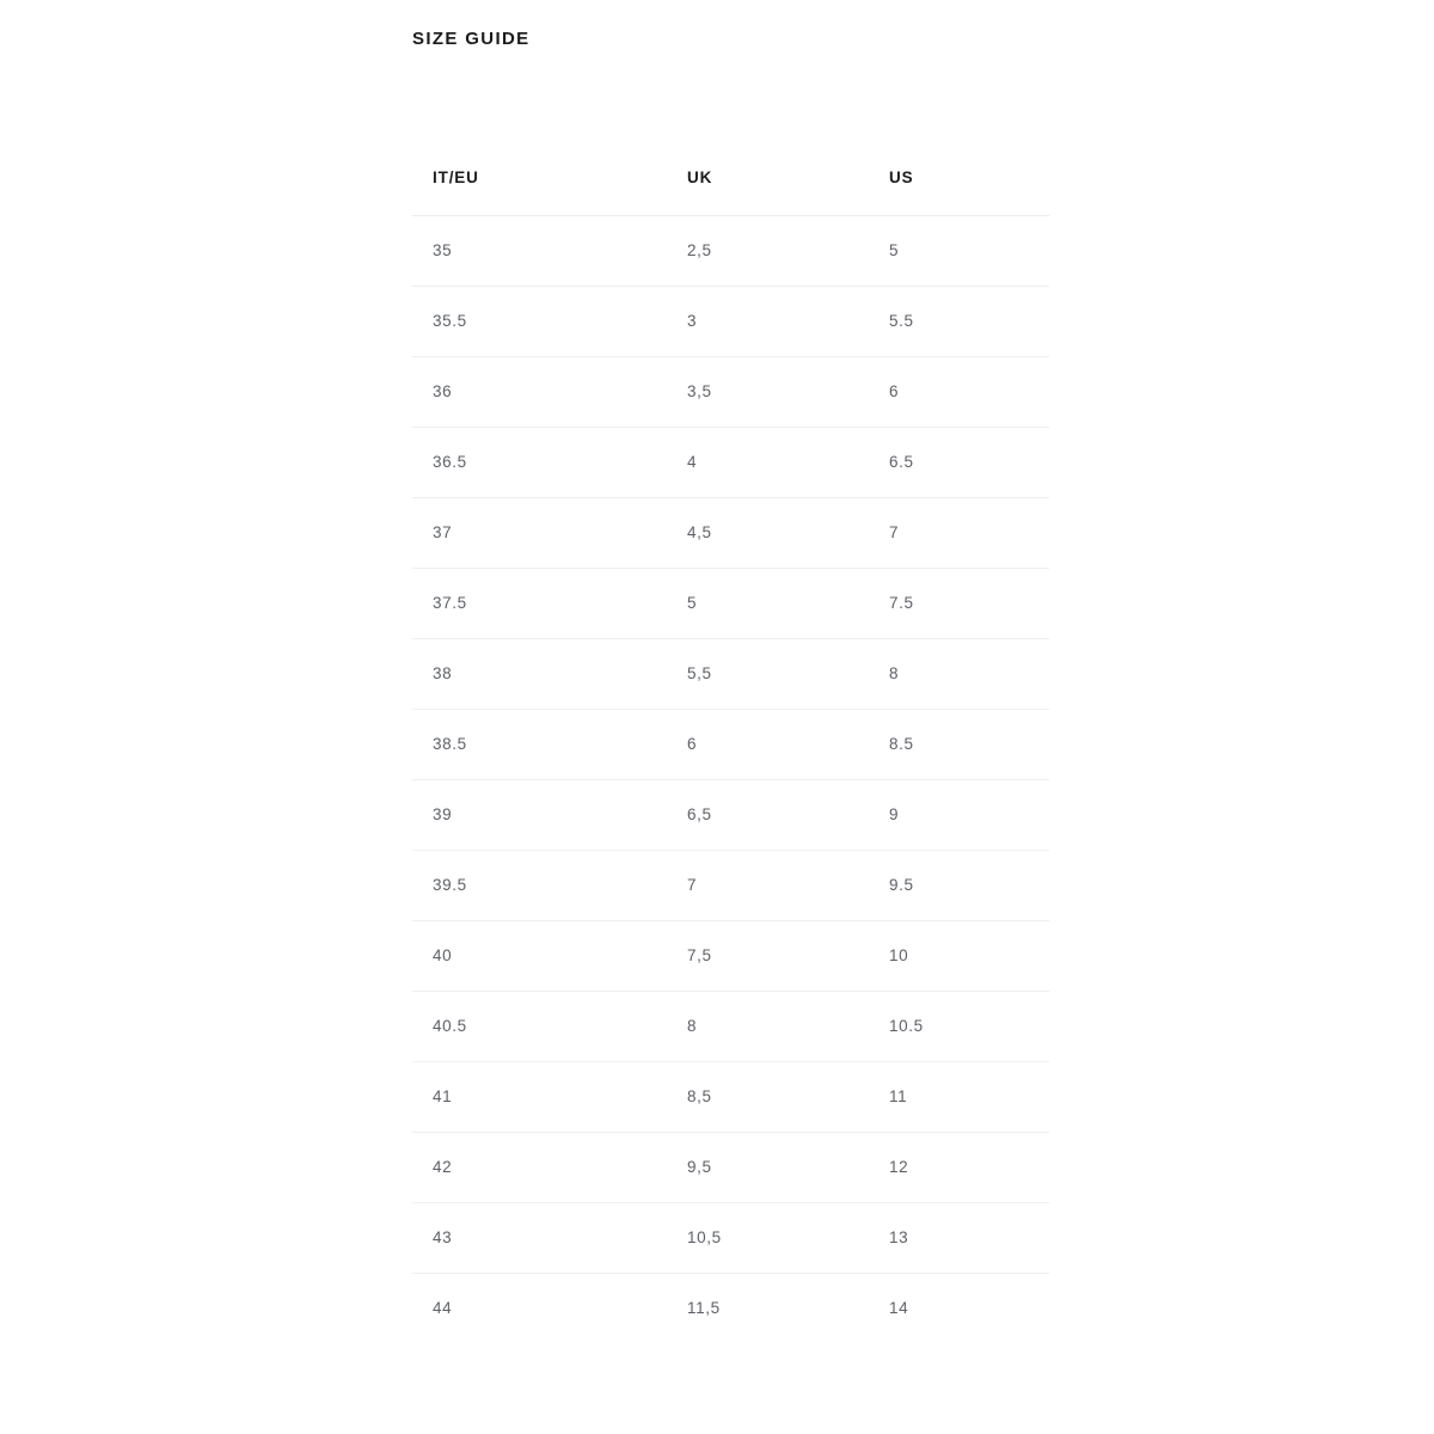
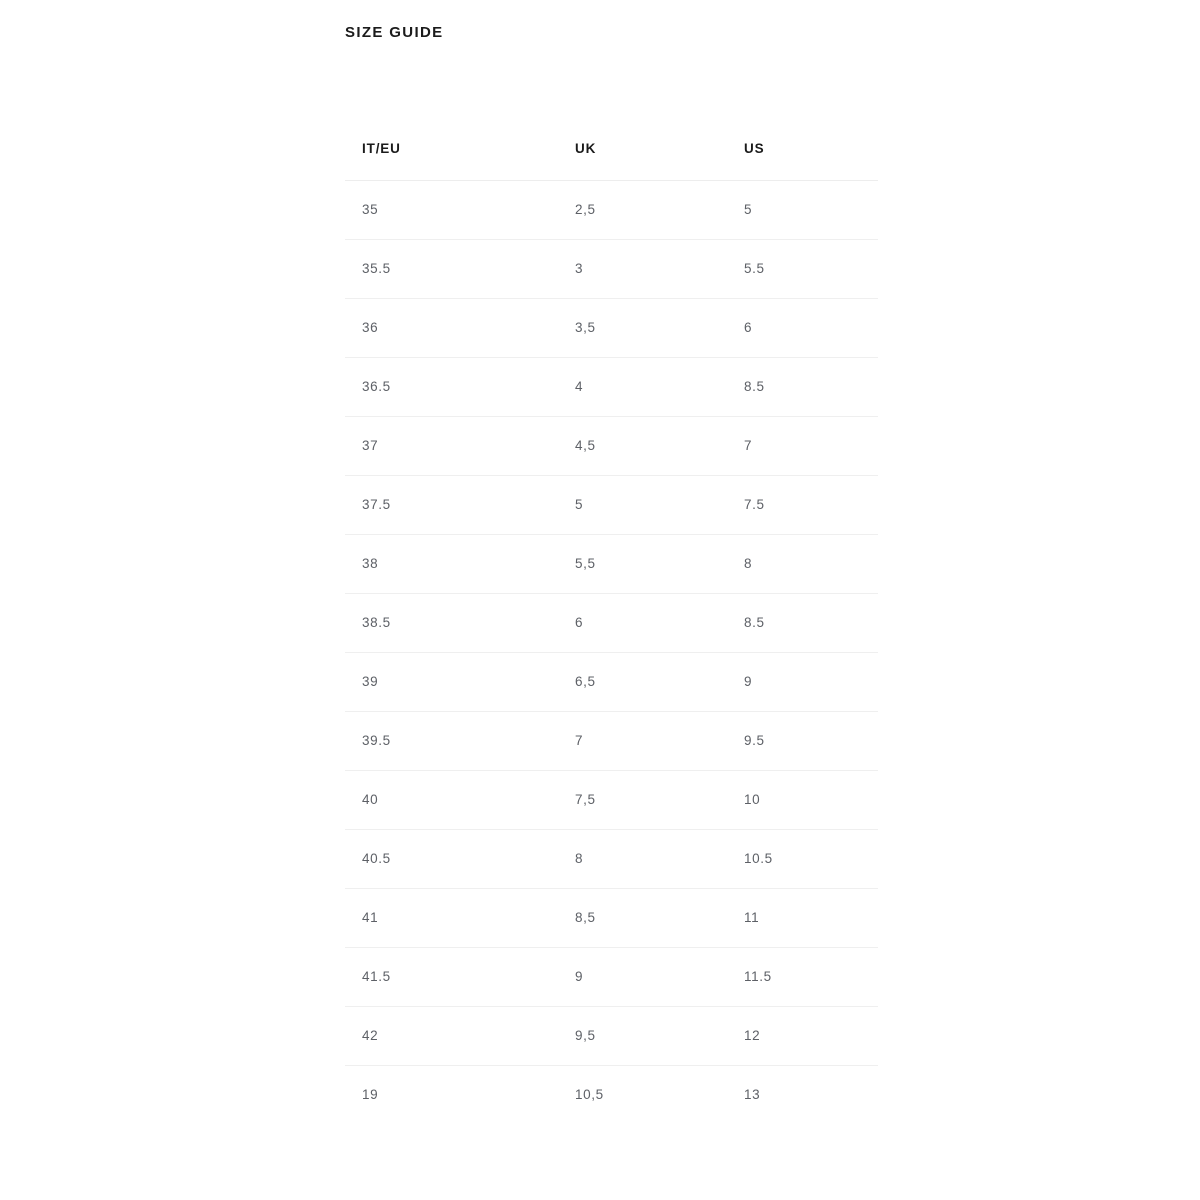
  SIZE GUIDE
  IT/EU	UK	US
  35	2,5	5
  35.5	3	5.5
  36	3,5	6
- 36.5	4	6.5
+ 36.5	4	8.5
  37	4,5	7
  37.5	5	7.5
  38	5,5	8
  38.5	6	8.5
  39	6,5	9
  39.5	7	9.5
  40	7,5	10
  40.5	8	10.5
  41	8,5	11
+ 41.5	9	11.5
  42	9,5	12
- 43	10,5	13
+ 19	10,5	13
- 44	11,5	14
